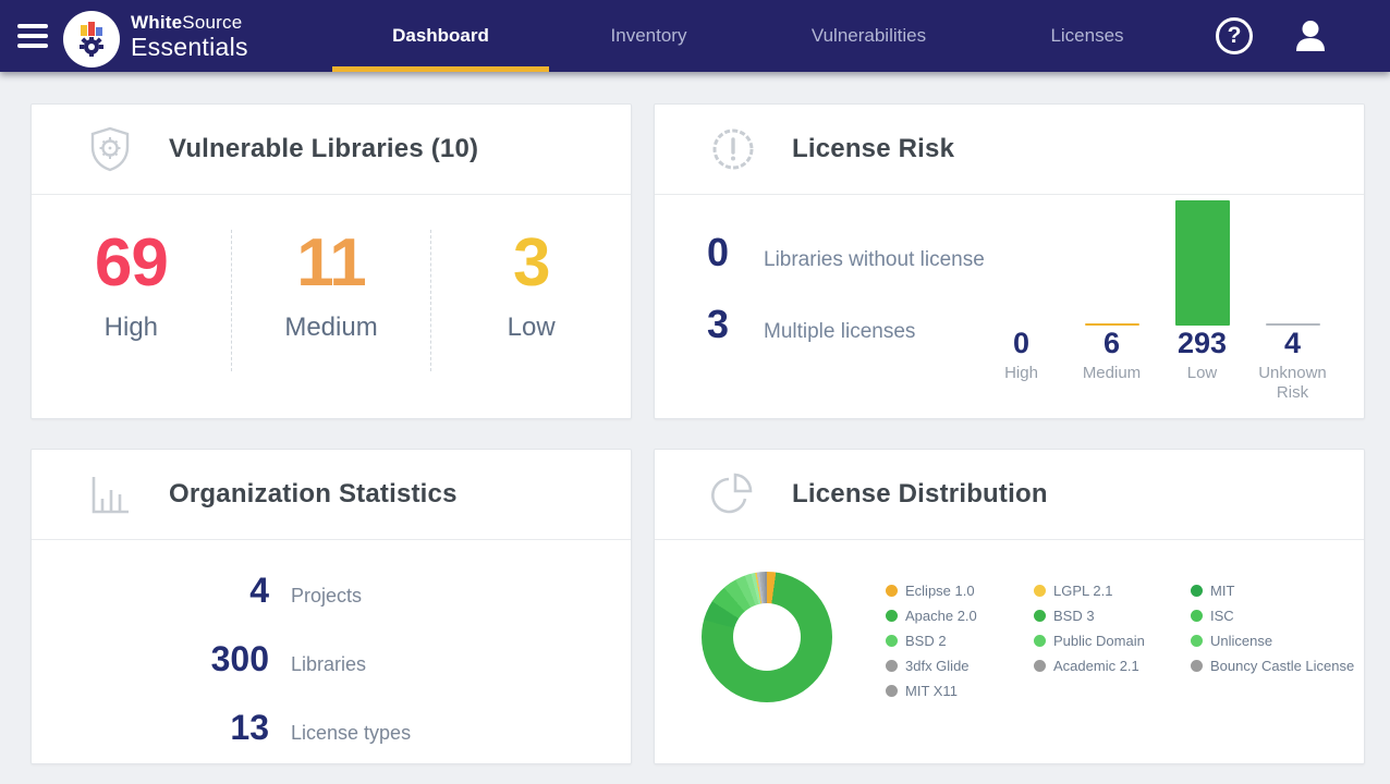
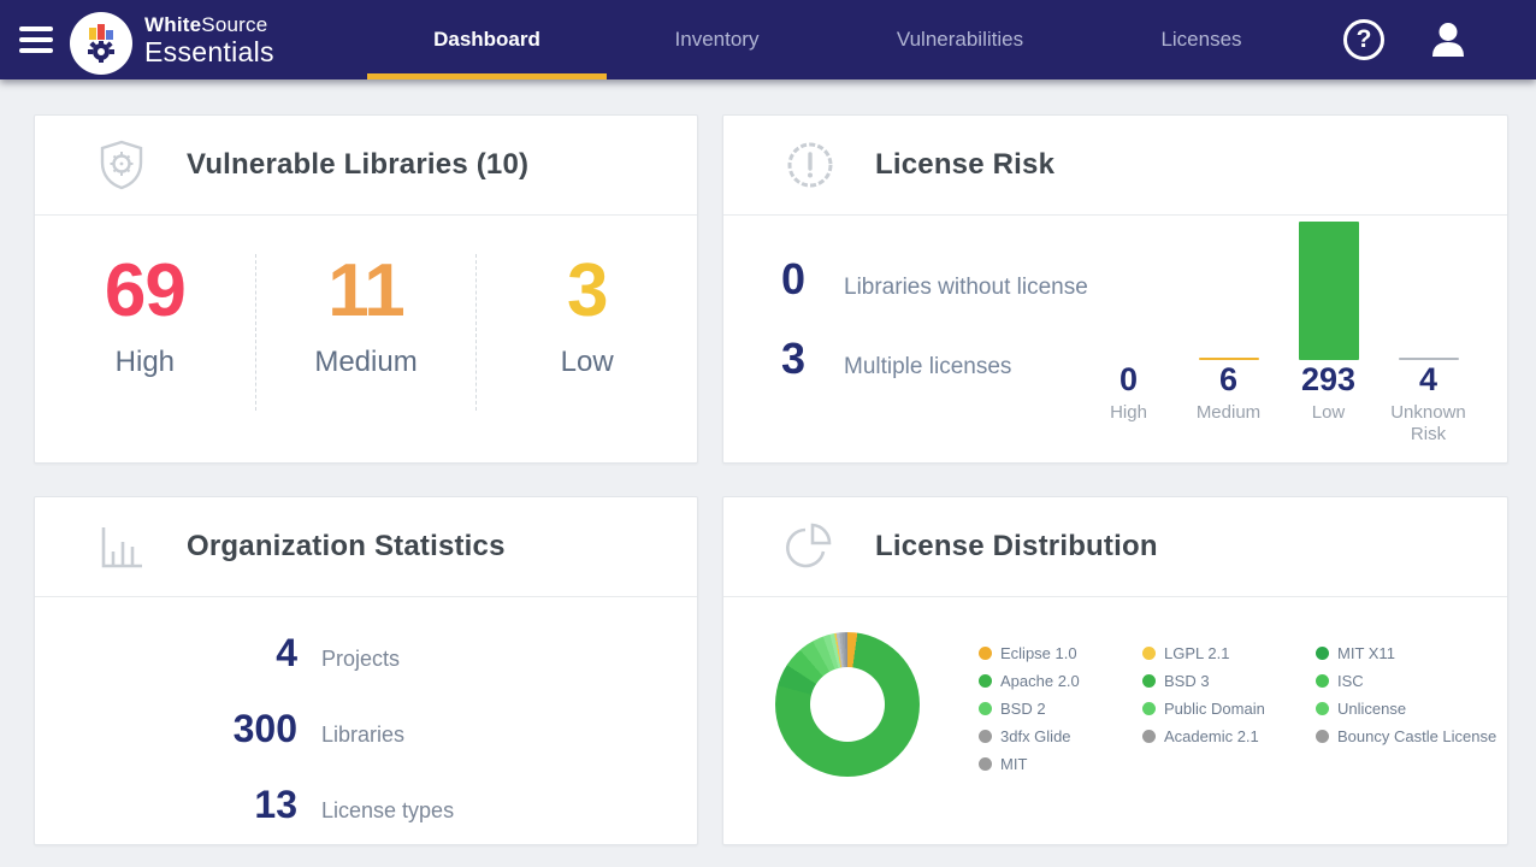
  WhiteSource
  Essentials
  Dashboard
  Inventory
  Vulnerabilities
  Licenses
  ?
  Vulnerable Libraries (10)
  69
  High
  11
  Medium
  3
  Low
  License Risk
  0
  Libraries without license
  3
  Multiple licenses
  0
  High
  6
  Medium
  293
  Low
  4
  Unknown Risk
  Organization Statistics
  4
  Projects
  300
  Libraries
  13
  License types
  License Distribution
  Eclipse 1.0
  Apache 2.0
  BSD 2
  3dfx Glide
- MIT X11
+ MIT
  LGPL 2.1
  BSD 3
  Public Domain
  Academic 2.1
- MIT
+ MIT X11
  ISC
  Unlicense
  Bouncy Castle License
